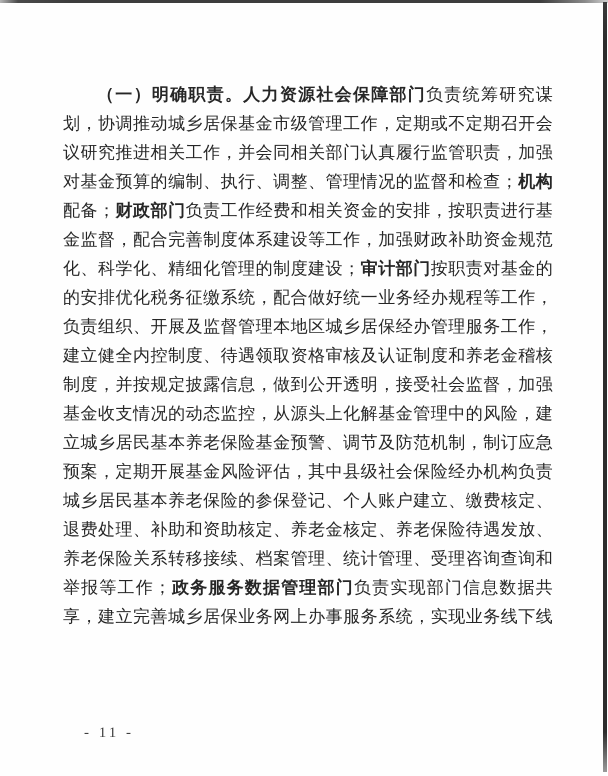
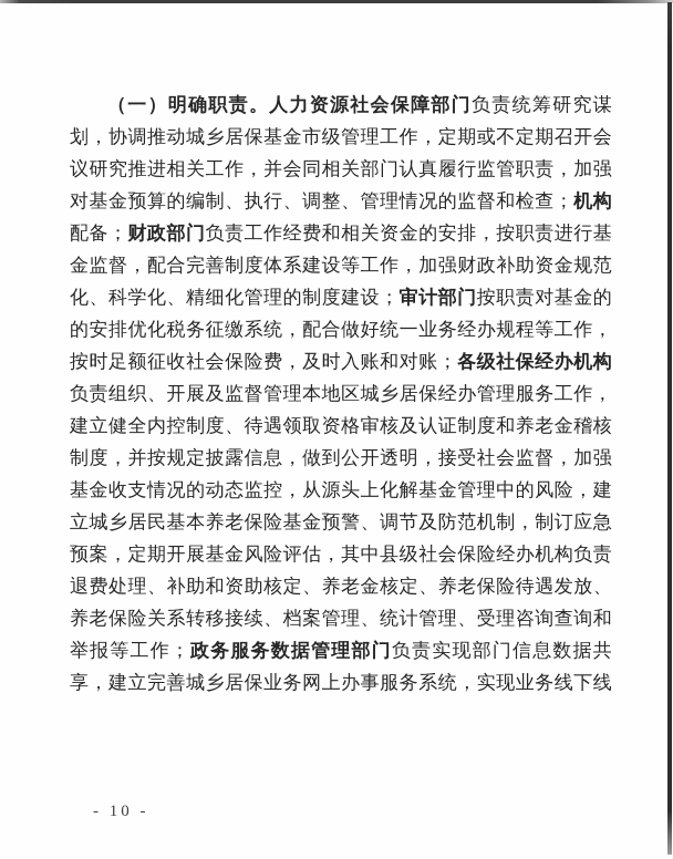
  （一）明确职责。人力资源社会保障部门负责统筹研究谋
  划，协调推动城乡居保基金市级管理工作，定期或不定期召开会
  议研究推进相关工作，并会同相关部门认真履行监管职责，加强
  对基金预算的编制、执行、调整、管理情况的监督和检查；机构
  配备；财政部门负责工作经费和相关资金的安排，按职责进行基
  金监督，配合完善制度体系建设等工作，加强财政补助资金规范
  化、科学化、精细化管理的制度建设；审计部门按职责对基金的
  的安排优化税务征缴系统，配合做好统一业务经办规程等工作，
+ 按时足额征收社会保险费，及时入账和对账；各级社保经办机构
  负责组织、开展及监督管理本地区城乡居保经办管理服务工作，
  建立健全内控制度、待遇领取资格审核及认证制度和养老金稽核
  制度，并按规定披露信息，做到公开透明，接受社会监督，加强
  基金收支情况的动态监控，从源头上化解基金管理中的风险，建
  立城乡居民基本养老保险基金预警、调节及防范机制，制订应急
  预案，定期开展基金风险评估，其中县级社会保险经办机构负责
- 城乡居民基本养老保险的参保登记、个人账户建立、缴费核定、
  退费处理、补助和资助核定、养老金核定、养老保险待遇发放、
  养老保险关系转移接续、档案管理、统计管理、受理咨询查询和
  举报等工作；政务服务数据管理部门负责实现部门信息数据共
  享，建立完善城乡居保业务网上办事服务系统，实现业务线下线
- - 11 -
+ - 10 -
